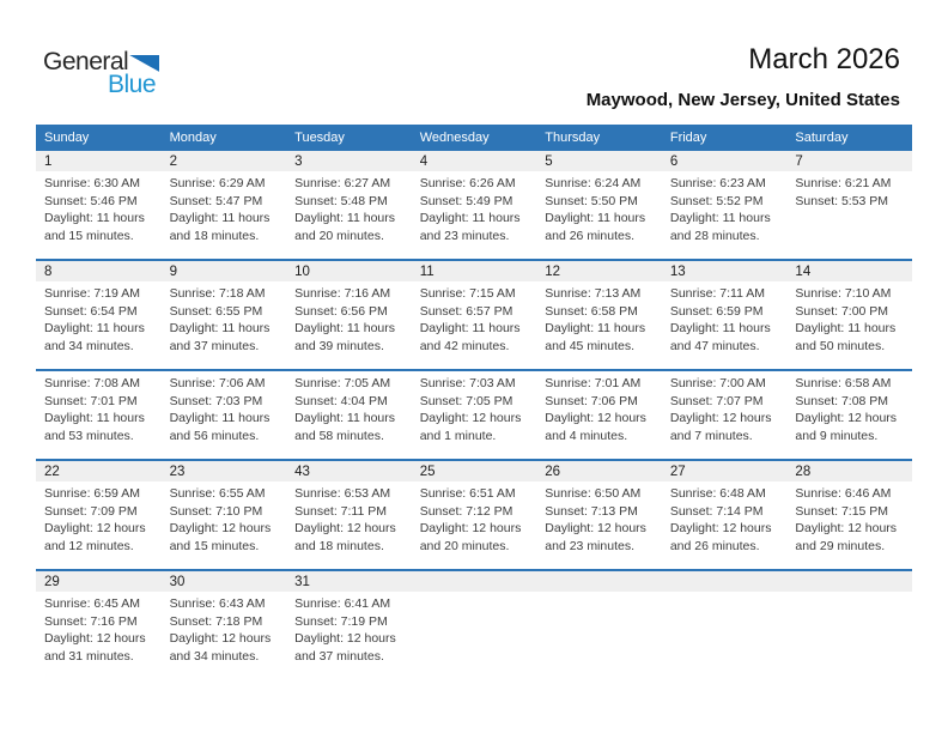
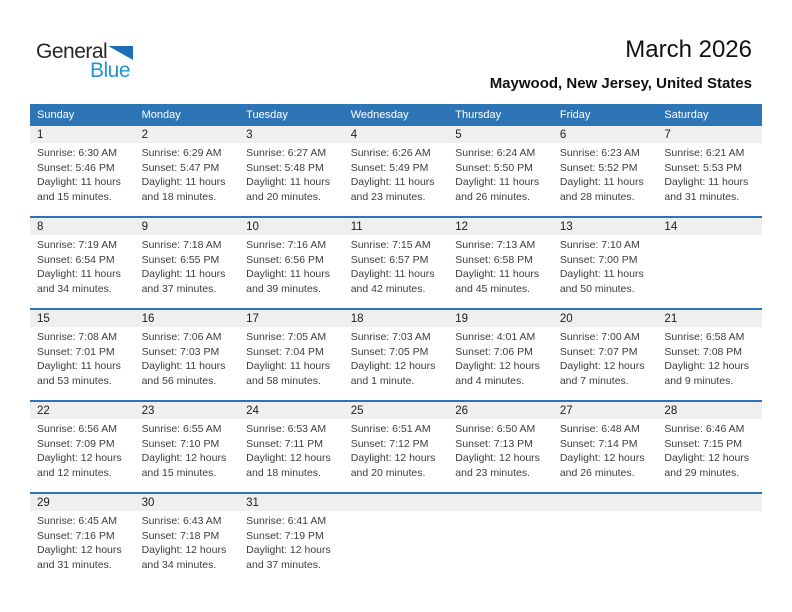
  General
  Blue
  March 2026
  Maywood, New Jersey, United States
  Sunday
  Monday
  Tuesday
  Wednesday
  Thursday
  Friday
  Saturday
  1
  2
  3
  4
  5
  6
  7
  Sunrise: 6:30 AM
  Sunset: 5:46 PM
  Daylight: 11 hours and 15 minutes.
  Sunrise: 6:29 AM
  Sunset: 5:47 PM
  Daylight: 11 hours and 18 minutes.
  Sunrise: 6:27 AM
  Sunset: 5:48 PM
  Daylight: 11 hours and 20 minutes.
  Sunrise: 6:26 AM
  Sunset: 5:49 PM
  Daylight: 11 hours and 23 minutes.
  Sunrise: 6:24 AM
  Sunset: 5:50 PM
  Daylight: 11 hours and 26 minutes.
  Sunrise: 6:23 AM
  Sunset: 5:52 PM
  Daylight: 11 hours and 28 minutes.
  Sunrise: 6:21 AM
  Sunset: 5:53 PM
+ Daylight: 11 hours and 31 minutes.
  8
  9
  10
  11
  12
  13
  14
  Sunrise: 7:19 AM
  Sunset: 6:54 PM
  Daylight: 11 hours and 34 minutes.
  Sunrise: 7:18 AM
  Sunset: 6:55 PM
  Daylight: 11 hours and 37 minutes.
  Sunrise: 7:16 AM
  Sunset: 6:56 PM
  Daylight: 11 hours and 39 minutes.
  Sunrise: 7:15 AM
  Sunset: 6:57 PM
  Daylight: 11 hours and 42 minutes.
  Sunrise: 7:13 AM
  Sunset: 6:58 PM
  Daylight: 11 hours and 45 minutes.
- Sunrise: 7:11 AM
- Sunset: 6:59 PM
- Daylight: 11 hours and 47 minutes.
  Sunrise: 7:10 AM
  Sunset: 7:00 PM
  Daylight: 11 hours and 50 minutes.
+ 15
+ 16
+ 17
+ 18
+ 19
+ 20
+ 21
  Sunrise: 7:08 AM
  Sunset: 7:01 PM
  Daylight: 11 hours and 53 minutes.
  Sunrise: 7:06 AM
  Sunset: 7:03 PM
  Daylight: 11 hours and 56 minutes.
  Sunrise: 7:05 AM
- Sunset: 4:04 PM
+ Sunset: 7:04 PM
  Daylight: 11 hours and 58 minutes.
  Sunrise: 7:03 AM
  Sunset: 7:05 PM
  Daylight: 12 hours and 1 minute.
- Sunrise: 7:01 AM
+ Sunrise: 4:01 AM
  Sunset: 7:06 PM
  Daylight: 12 hours and 4 minutes.
  Sunrise: 7:00 AM
  Sunset: 7:07 PM
  Daylight: 12 hours and 7 minutes.
  Sunrise: 6:58 AM
  Sunset: 7:08 PM
  Daylight: 12 hours and 9 minutes.
  22
  23
- 43
+ 24
  25
  26
  27
  28
- Sunrise: 6:59 AM
+ Sunrise: 6:56 AM
  Sunset: 7:09 PM
  Daylight: 12 hours and 12 minutes.
  Sunrise: 6:55 AM
  Sunset: 7:10 PM
  Daylight: 12 hours and 15 minutes.
  Sunrise: 6:53 AM
  Sunset: 7:11 PM
  Daylight: 12 hours and 18 minutes.
  Sunrise: 6:51 AM
  Sunset: 7:12 PM
  Daylight: 12 hours and 20 minutes.
  Sunrise: 6:50 AM
  Sunset: 7:13 PM
  Daylight: 12 hours and 23 minutes.
  Sunrise: 6:48 AM
  Sunset: 7:14 PM
  Daylight: 12 hours and 26 minutes.
  Sunrise: 6:46 AM
  Sunset: 7:15 PM
  Daylight: 12 hours and 29 minutes.
  29
  30
  31
  Sunrise: 6:45 AM
  Sunset: 7:16 PM
  Daylight: 12 hours and 31 minutes.
  Sunrise: 6:43 AM
  Sunset: 7:18 PM
  Daylight: 12 hours and 34 minutes.
  Sunrise: 6:41 AM
  Sunset: 7:19 PM
  Daylight: 12 hours and 37 minutes.
